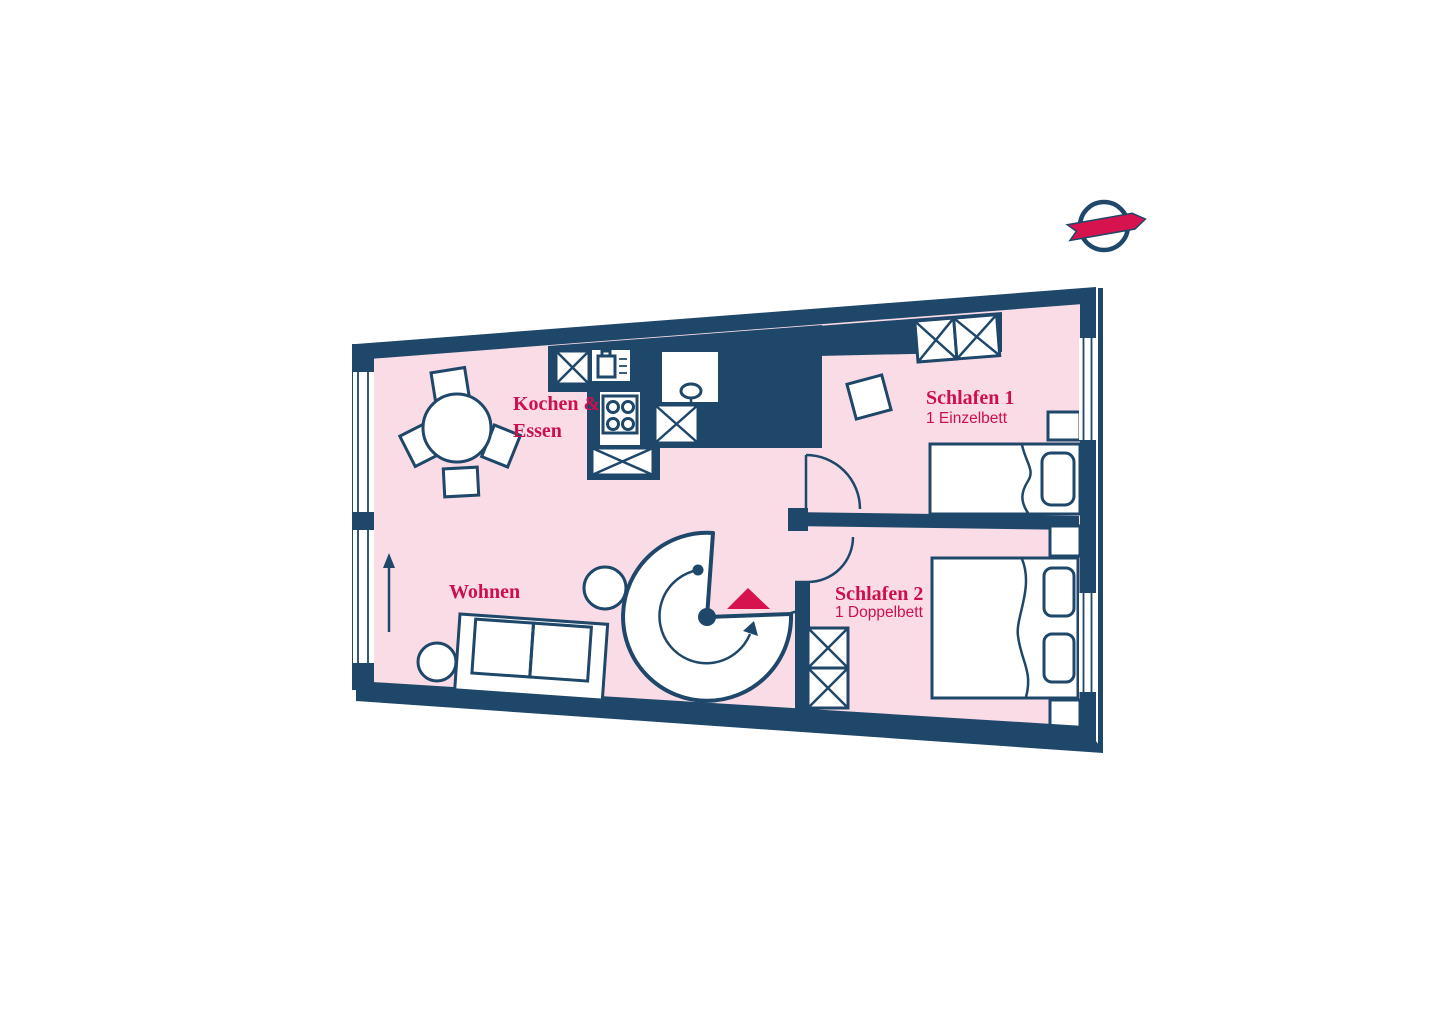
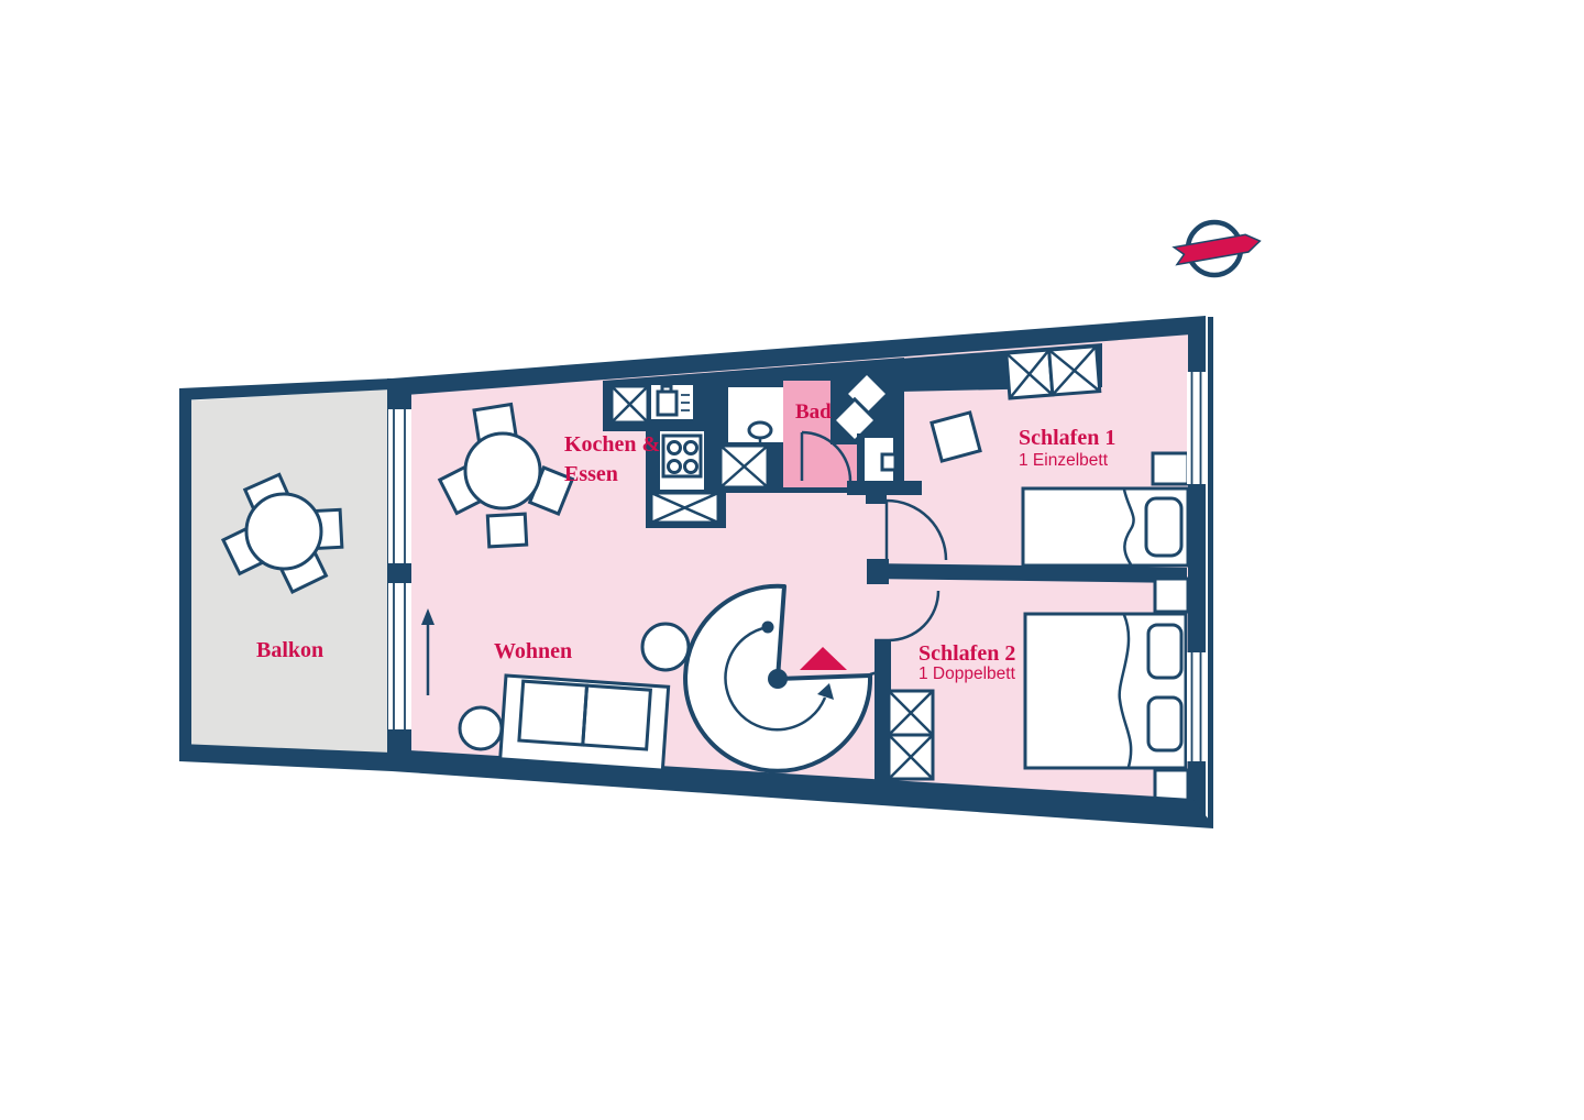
+ Balkon
+ Bad
  Kochen &
  Essen
  Wohnen
  Schlafen 1
  1 Einzelbett
  Schlafen 2
  1 Doppelbett
